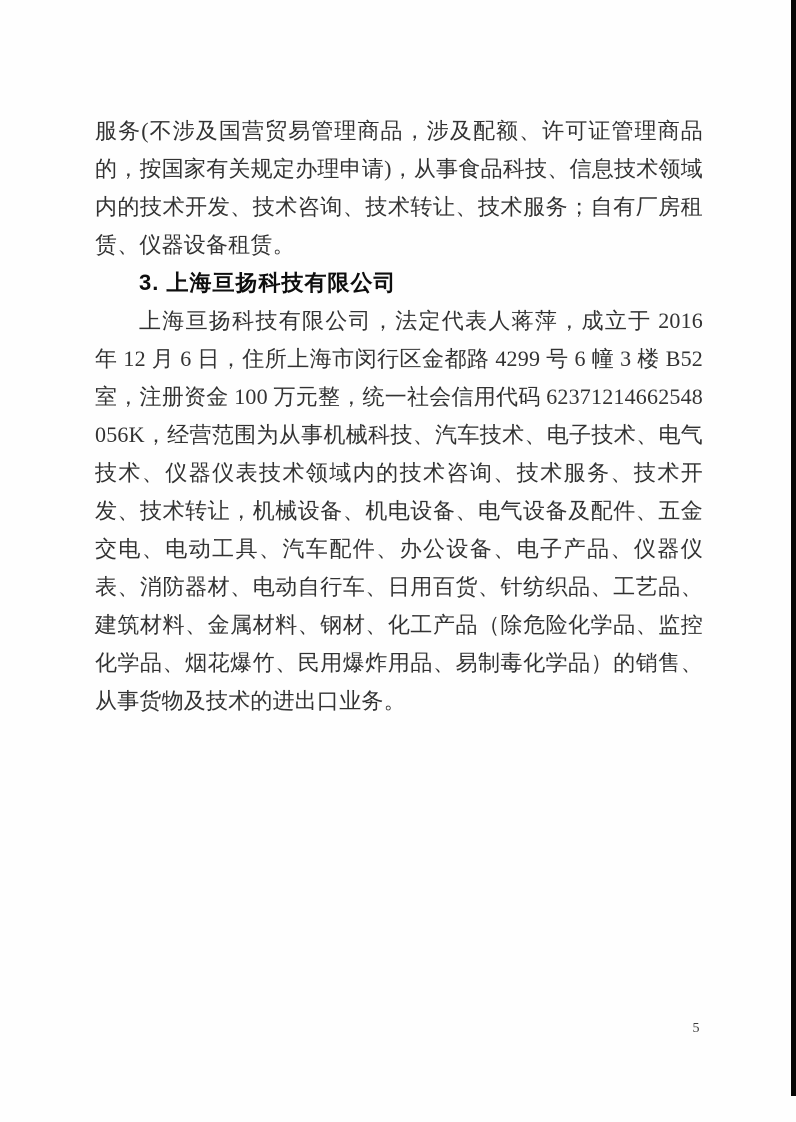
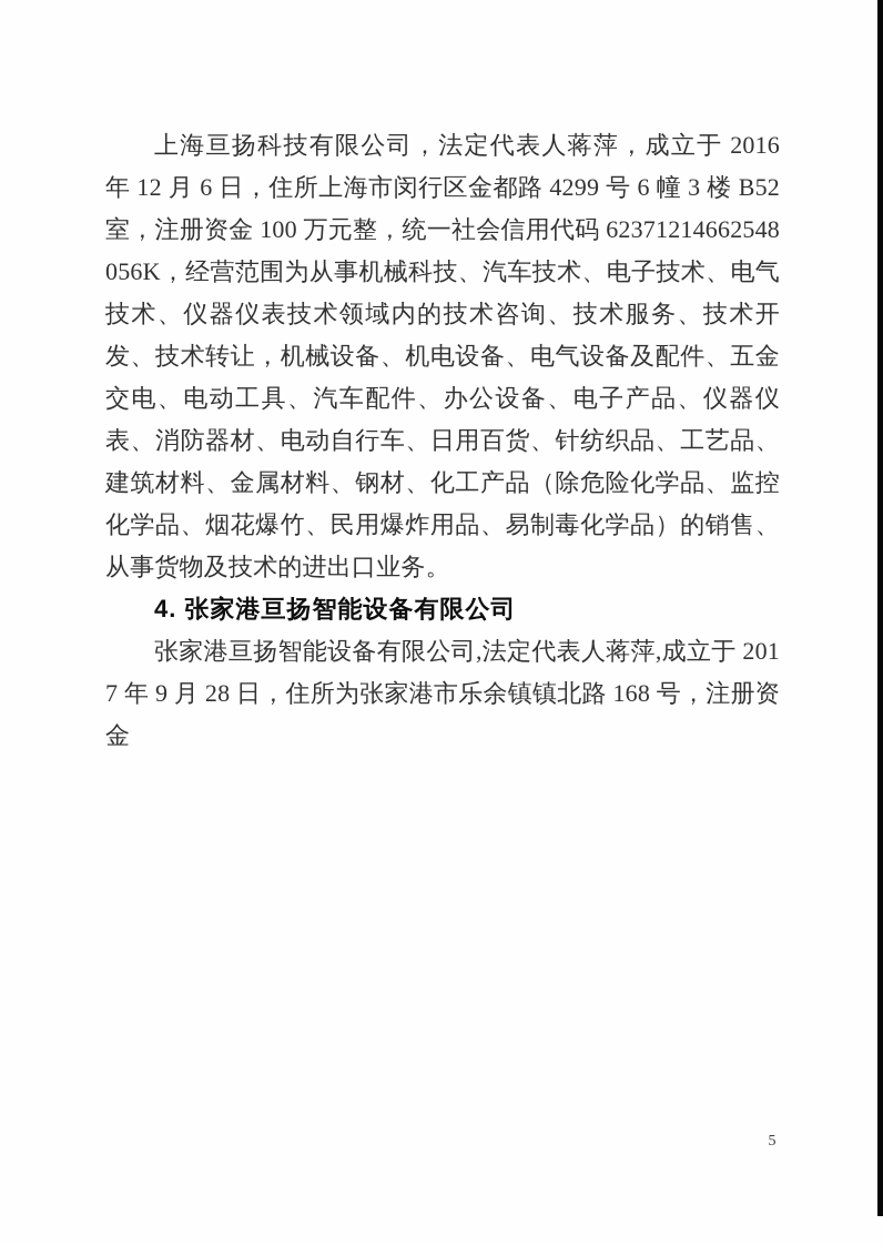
- 服务(不涉及国营贸易管理商品，涉及配额、许可证管理商品的，按国家有关规定办理申请)，从事食品科技、信息技术领域内的技术开发、技术咨询、技术转让、技术服务；自有厂房租赁、仪器设备租赁。
- 3. 上海亘扬科技有限公司
  上海亘扬科技有限公司，法定代表人蒋萍，成立于 2016 年 12 月 6 日，住所上海市闵行区金都路 4299 号 6 幢 3 楼 B52 室，注册资金 100 万元整，统一社会信用代码 62371214662548056K，经营范围为从事机械科技、汽车技术、电子技术、电气技术、仪器仪表技术领域内的技术咨询、技术服务、技术开发、技术转让，机械设备、机电设备、电气设备及配件、五金交电、电动工具、汽车配件、办公设备、电子产品、仪器仪表、消防器材、电动自行车、日用百货、针纺织品、工艺品、建筑材料、金属材料、钢材、化工产品（除危险化学品、监控化学品、烟花爆竹、民用爆炸用品、易制毒化学品）的销售、从事货物及技术的进出口业务。
+ 4. 张家港亘扬智能设备有限公司
+ 张家港亘扬智能设备有限公司,法定代表人蒋萍,成立于 2017 年 9 月 28 日，住所为张家港市乐余镇镇北路 168 号，注册资金
  5
